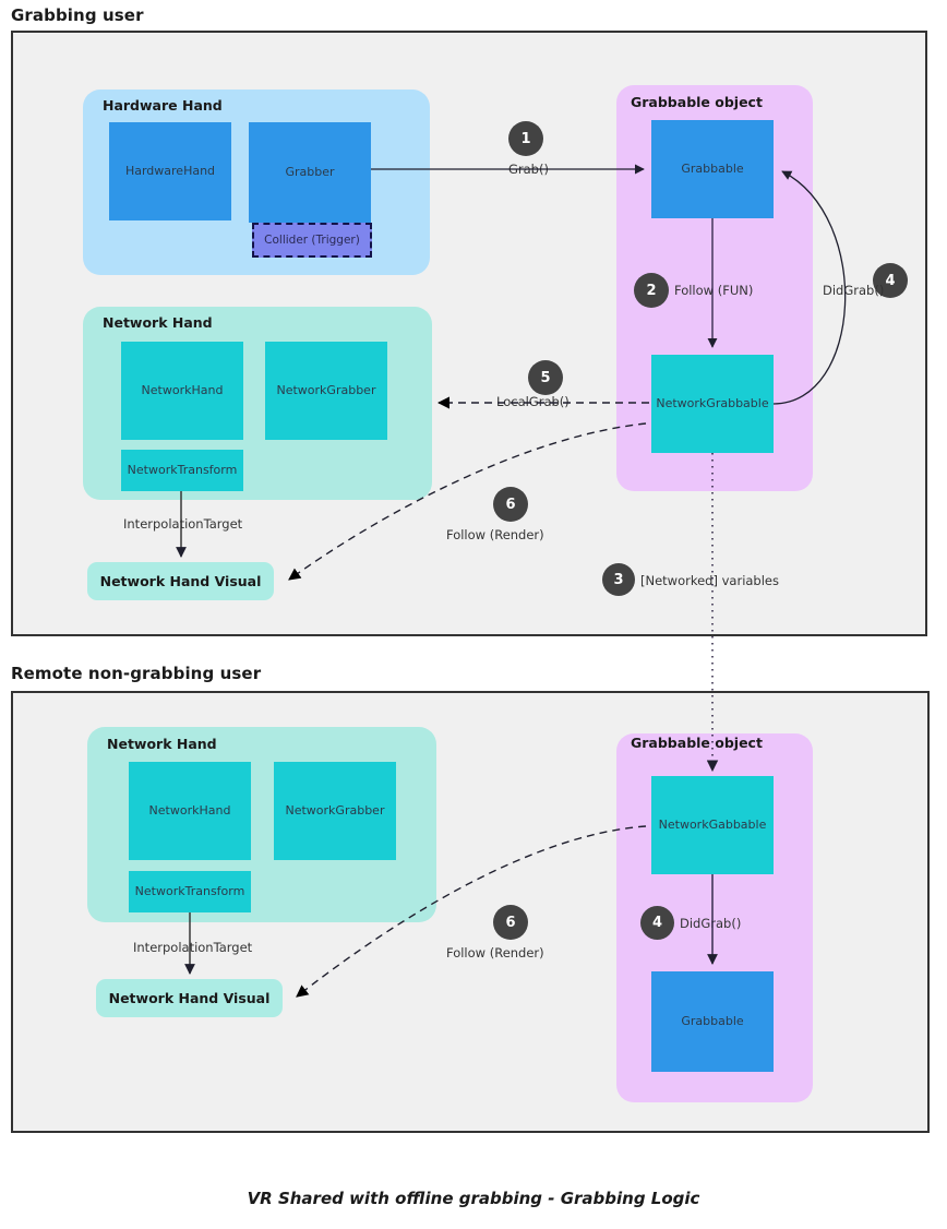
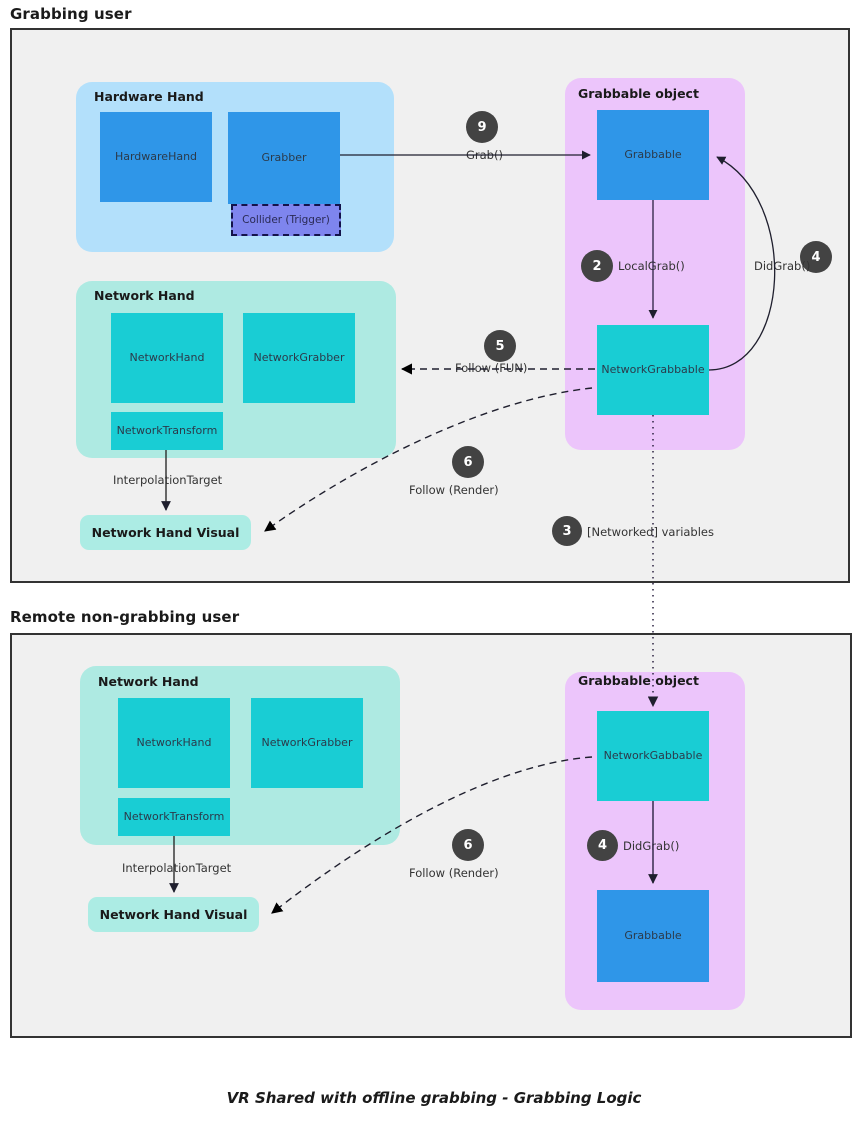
  Grabbing user
  Hardware Hand
  HardwareHand
  Grabber
  Collider (Trigger)
  Network Hand
  NetworkHand
  NetworkGrabber
  NetworkTransform
  InterpolationTarget
  Network Hand Visual
  Grabbable object
  Grabbable
  NetworkGrabbable
- 1
+ 9
  2
- Follow (FUN)
+ LocalGrab()
  4
  DidGrab()
  5
- LocalGrab()
+ Follow (FUN)
  6
  Follow (Render)
  3
  [Networked] variables
  Remote non-grabbing user
  Network Hand
  NetworkHand
  NetworkGrabber
  NetworkTransform
  InterpolationTarget
  Network Hand Visual
  Grabbable object
  NetworkGabbable
  Grabbable
  4
  DidGab()
  6
  Follow (Render)
  VR Shared with offline grabbing - Grabbing Logic
